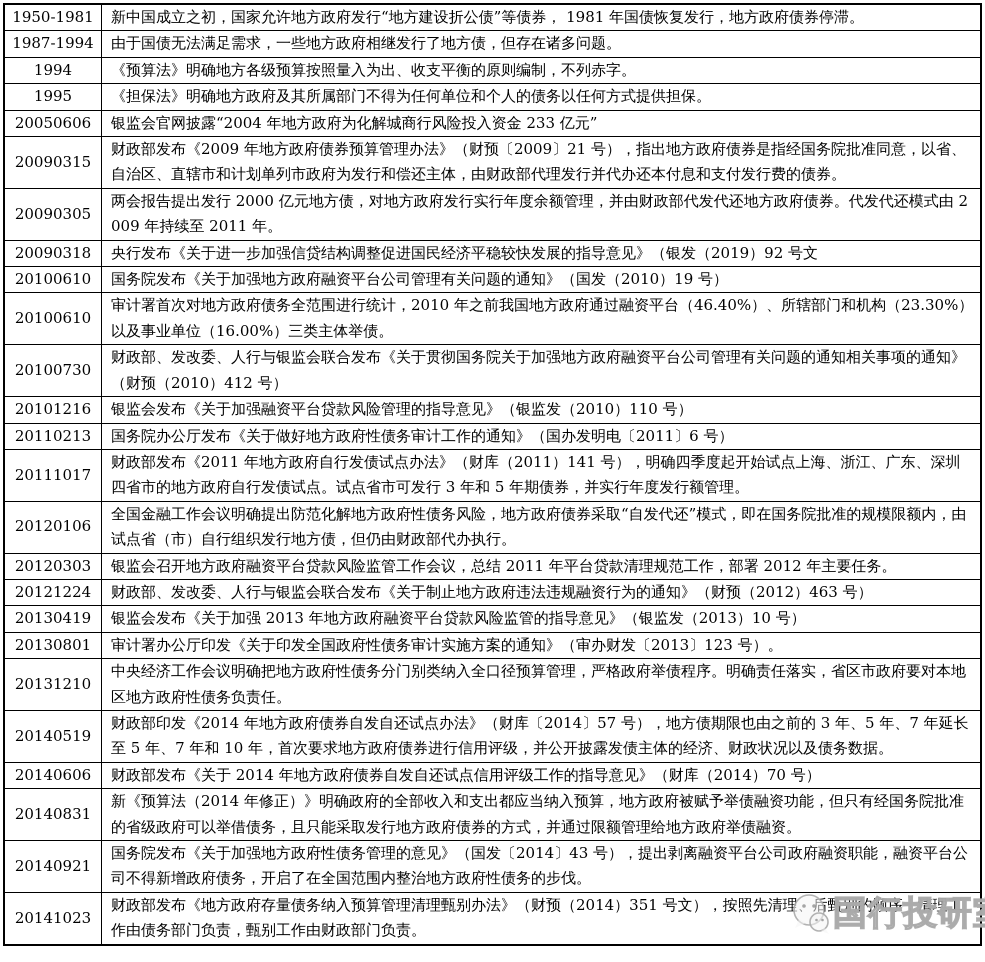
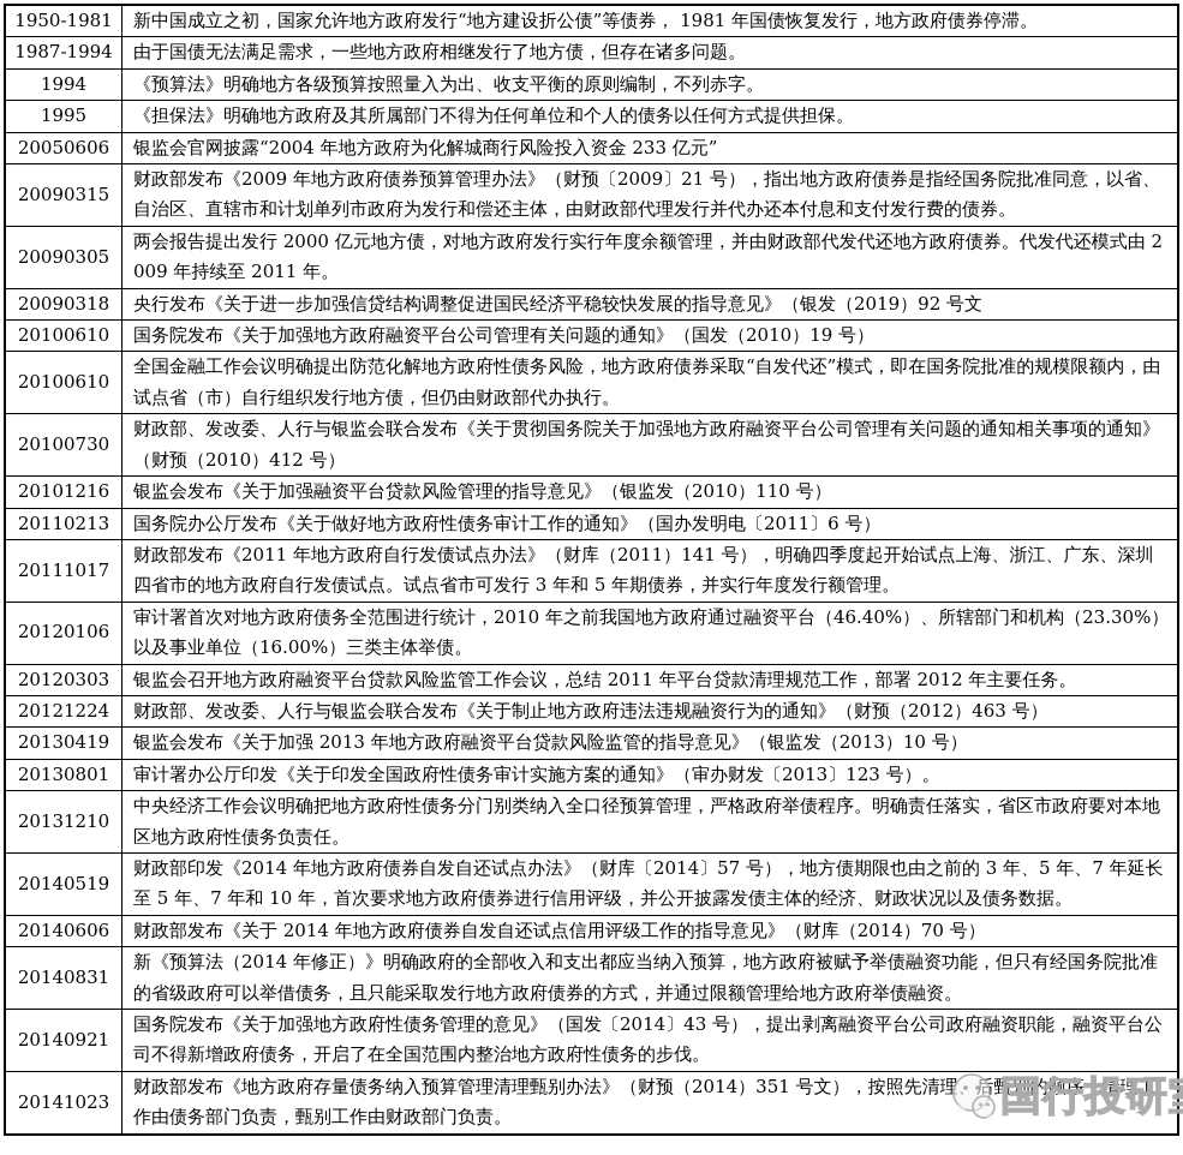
  1950-1981	新中国成立之初，国家允许地方政府发行“地方建设折公债”等债券， 1981 年国债恢复发行，地方政府债券停滞。
  1987-1994	由于国债无法满足需求，一些地方政府相继发行了地方债，但存在诸多问题。
  1994	《预算法》明确地方各级预算按照量入为出、收支平衡的原则编制，不列赤字。
  1995	《担保法》明确地方政府及其所属部门不得为任何单位和个人的债务以任何方式提供担保。
  20050606	银监会官网披露“2004 年地方政府为化解城商行风险投入资金 233 亿元”
  20090315	财政部发布《2009 年地方政府债券预算管理办法》（财预〔2009〕21 号），指出地方政府债券是指经国务院批准同意，以省、自治区、直辖市和计划单列市政府为发行和偿还主体，由财政部代理发行并代办还本付息和支付发行费的债券。
  20090305	两会报告提出发行 2000 亿元地方债，对地方政府发行实行年度余额管理，并由财政部代发代还地方政府债券。代发代还模式由 2009 年持续至 2011 年。
  20090318	央行发布《关于进一步加强信贷结构调整促进国民经济平稳较快发展的指导意见》（银发（2019）92 号文
  20100610	国务院发布《关于加强地方政府融资平台公司管理有关问题的通知》（国发（2010）19 号）
- 20100610	审计署首次对地方政府债务全范围进行统计，2010 年之前我国地方政府通过融资平台（46.40%）、所辖部门和机构（23.30%）以及事业单位（16.00%）三类主体举债。
+ 20100610	全国金融工作会议明确提出防范化解地方政府性债务风险，地方政府债券采取“自发代还”模式，即在国务院批准的规模限额内，由试点省（市）自行组织发行地方债，但仍由财政部代办执行。
  20100730	财政部、发改委、人行与银监会联合发布《关于贯彻国务院关于加强地方政府融资平台公司管理有关问题的通知相关事项的通知》（财预（2010）412 号）
  20101216	银监会发布《关于加强融资平台贷款风险管理的指导意见》（银监发（2010）110 号）
  20110213	国务院办公厅发布《关于做好地方政府性债务审计工作的通知》（国办发明电〔2011〕6 号）
  20111017	财政部发布《2011 年地方政府自行发债试点办法》（财库（2011）141 号），明确四季度起开始试点上海、浙江、广东、深圳四省市的地方政府自行发债试点。试点省市可发行 3 年和 5 年期债券，并实行年度发行额管理。
- 20120106	全国金融工作会议明确提出防范化解地方政府性债务风险，地方政府债券采取“自发代还”模式，即在国务院批准的规模限额内，由试点省（市）自行组织发行地方债，但仍由财政部代办执行。
+ 20120106	审计署首次对地方政府债务全范围进行统计，2010 年之前我国地方政府通过融资平台（46.40%）、所辖部门和机构（23.30%）以及事业单位（16.00%）三类主体举债。
  20120303	银监会召开地方政府融资平台贷款风险监管工作会议，总结 2011 年平台贷款清理规范工作，部署 2012 年主要任务。
  20121224	财政部、发改委、人行与银监会联合发布《关于制止地方政府违法违规融资行为的通知》（财预（2012）463 号）
  20130419	银监会发布《关于加强 2013 年地方政府融资平台贷款风险监管的指导意见》（银监发（2013）10 号）
  20130801	审计署办公厅印发《关于印发全国政府性债务审计实施方案的通知》（审办财发〔2013〕123 号）。
  20131210	中央经济工作会议明确把地方政府性债务分门别类纳入全口径预算管理，严格政府举债程序。明确责任落实，省区市政府要对本地区地方政府性债务负责任。
  20140519	财政部印发《2014 年地方政府债券自发自还试点办法》（财库〔2014〕57 号），地方债期限也由之前的 3 年、5 年、7 年延长至 5 年、7 年和 10 年，首次要求地方政府债券进行信用评级，并公开披露发债主体的经济、财政状况以及债务数据。
  20140606	财政部发布《关于 2014 年地方政府债券自发自还试点信用评级工作的指导意见》（财库（2014）70 号）
  20140831	新《预算法（2014 年修正）》明确政府的全部收入和支出都应当纳入预算，地方政府被赋予举债融资功能，但只有经国务院批准的省级政府可以举借债务，且只能采取发行地方政府债券的方式，并通过限额管理给地方政府举债融资。
  20140921	国务院发布《关于加强地方政府性债务管理的意见》（国发〔2014〕43 号），提出剥离融资平台公司政府融资职能，融资平台公司不得新增政府债务，开启了在全国范围内整治地方政府性债务的步伐。
  20141023	财政部发布《地方政府存量债务纳入预算管理清理甄别办法》（财预（2014）351 号文），按照先清理、后甄别的顺序，清理工作由债务部门负责，甄别工作由财政部门负责。
  国行投研
